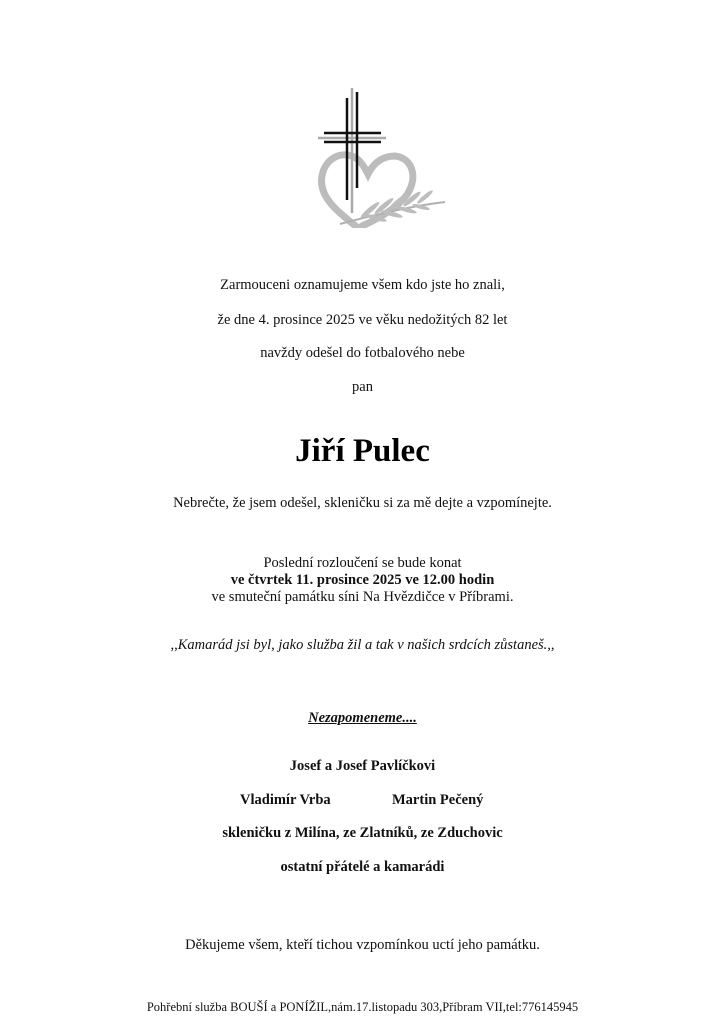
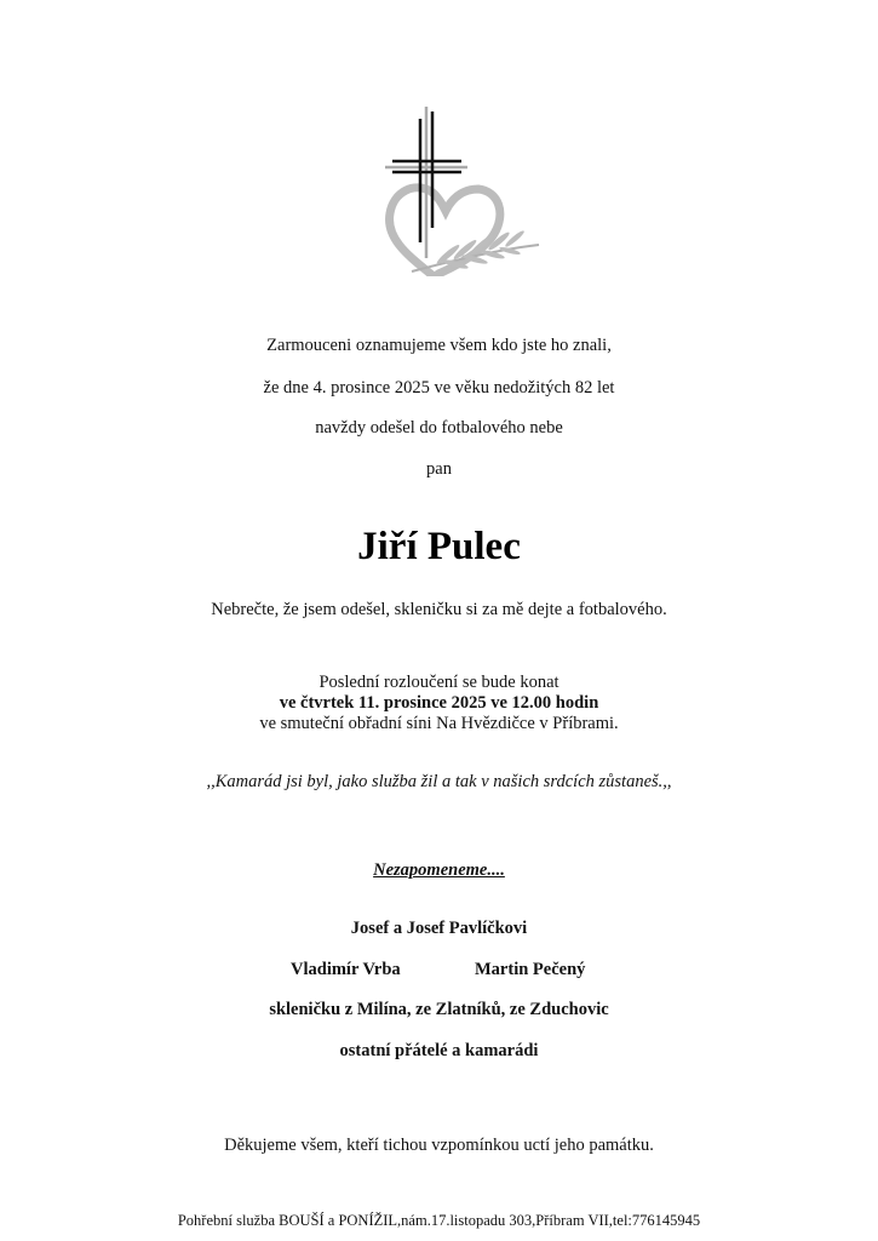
  Zarmouceni oznamujeme všem kdo jste ho znali,
  že dne 4. prosince 2025 ve věku nedožitých 82 let
  navždy odešel do fotbalového nebe
  pan
  Jiří Pulec
- Nebrečte, že jsem odešel, skleničku si za mě dejte a vzpomínejte.
+ Nebrečte, že jsem odešel, skleničku si za mě dejte a fotbalového.
  Poslední rozloučení se bude konat
  ve čtvrtek 11. prosince 2025 ve 12.00 hodin
- ve smuteční památku síni Na Hvězdičce v Příbrami.
+ ve smuteční obřadní síni Na Hvězdičce v Příbrami.
  ,,Kamarád jsi byl, jako služba žil a tak v našich srdcích zůstaneš.,,
  Nezapomeneme....
  Josef a Josef Pavlíčkovi
  Vladimír Vrba
  Martin Pečený
  skleničku z Milína, ze Zlatníků, ze Zduchovic
  ostatní přátelé a kamarádi
  Děkujeme všem, kteří tichou vzpomínkou uctí jeho památku.
  Pohřební služba BOUŠÍ a PONÍŽIL,nám.17.listopadu 303,Příbram VII,tel:776145945
